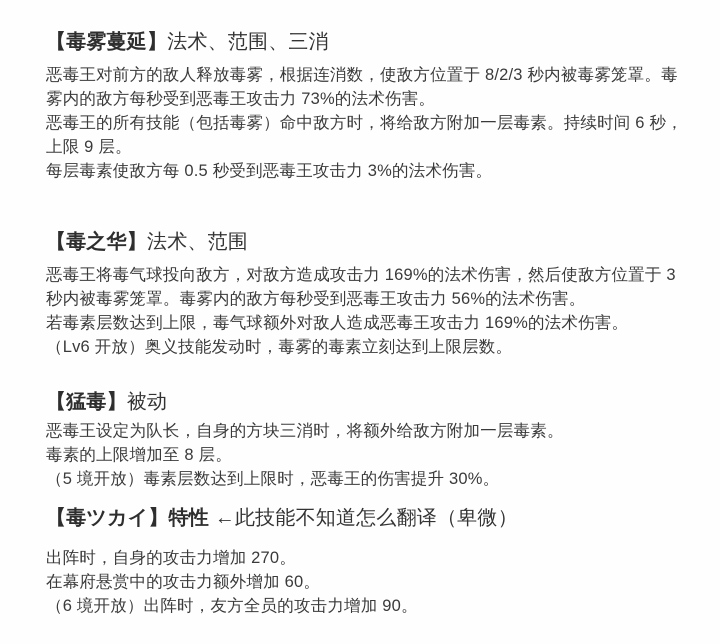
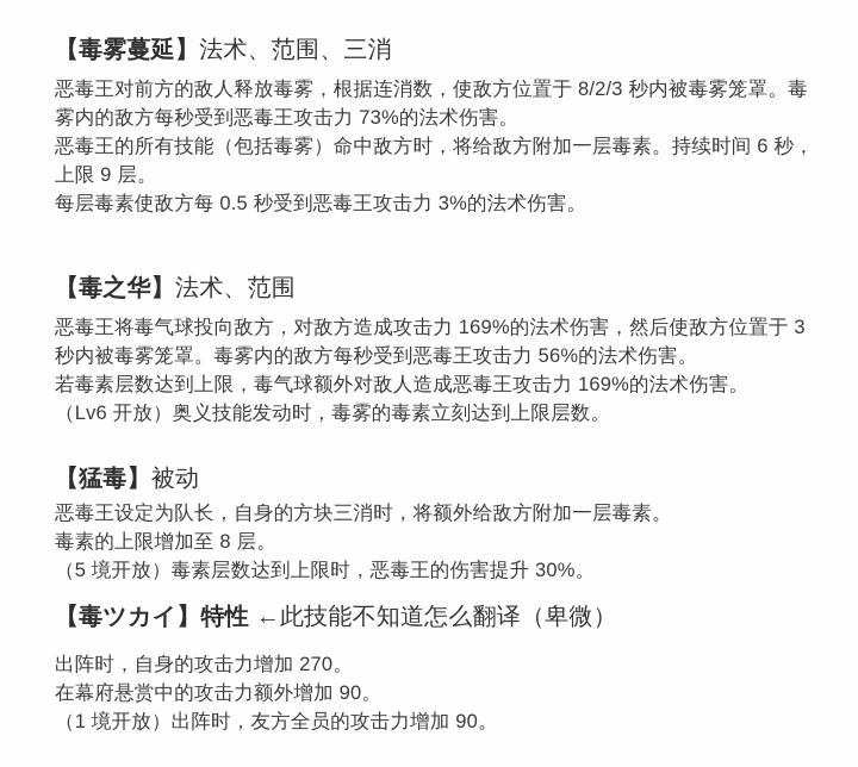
  【毒雾蔓延】法术、范围、三消
  恶毒王对前方的敌人释放毒雾，根据连消数，使敌方位置于 8/2/3 秒内被毒雾笼罩。毒
  雾内的敌方每秒受到恶毒王攻击力 73%的法术伤害。
  恶毒王的所有技能（包括毒雾）命中敌方时，将给敌方附加一层毒素。持续时间 6 秒，
  上限 9 层。
  每层毒素使敌方每 0.5 秒受到恶毒王攻击力 3%的法术伤害。
  【毒之华】法术、范围
  恶毒王将毒气球投向敌方，对敌方造成攻击力 169%的法术伤害，然后使敌方位置于 3
  秒内被毒雾笼罩。毒雾内的敌方每秒受到恶毒王攻击力 56%的法术伤害。
  若毒素层数达到上限，毒气球额外对敌人造成恶毒王攻击力 169%的法术伤害。
  （Lv6 开放）奥义技能发动时，毒雾的毒素立刻达到上限层数。
  【猛毒】被动
  恶毒王设定为队长，自身的方块三消时，将额外给敌方附加一层毒素。
  毒素的上限增加至 8 层。
  （5 境开放）毒素层数达到上限时，恶毒王的伤害提升 30%。
  【毒ツカイ】特性 ←此技能不知道怎么翻译（卑微）
  出阵时，自身的攻击力增加 270。
- 在幕府悬赏中的攻击力额外增加 60。
+ 在幕府悬赏中的攻击力额外增加 90。
- （6 境开放）出阵时，友方全员的攻击力增加 90。
+ （1 境开放）出阵时，友方全员的攻击力增加 90。
